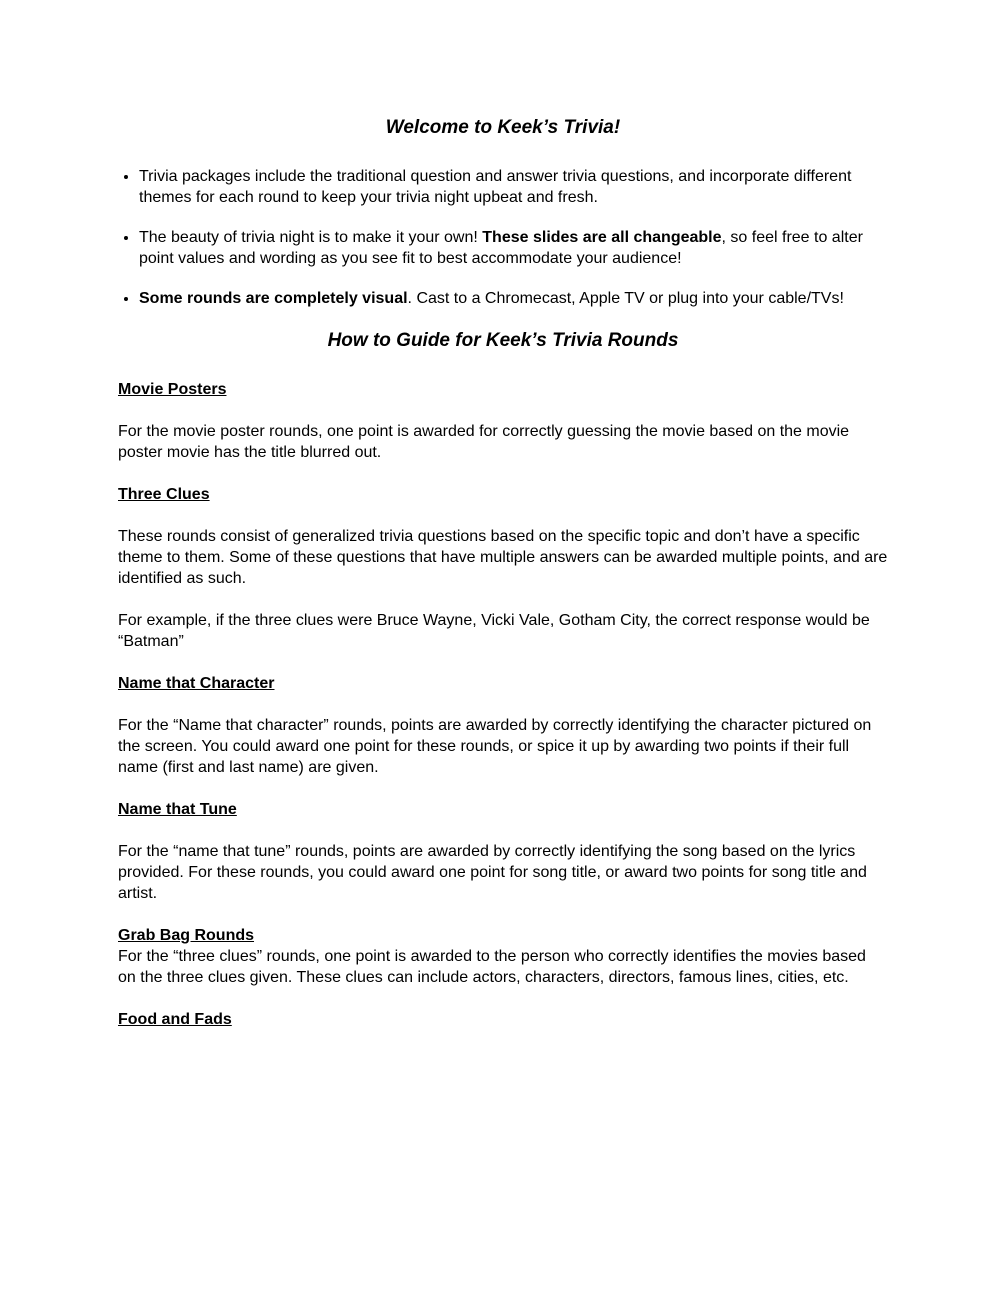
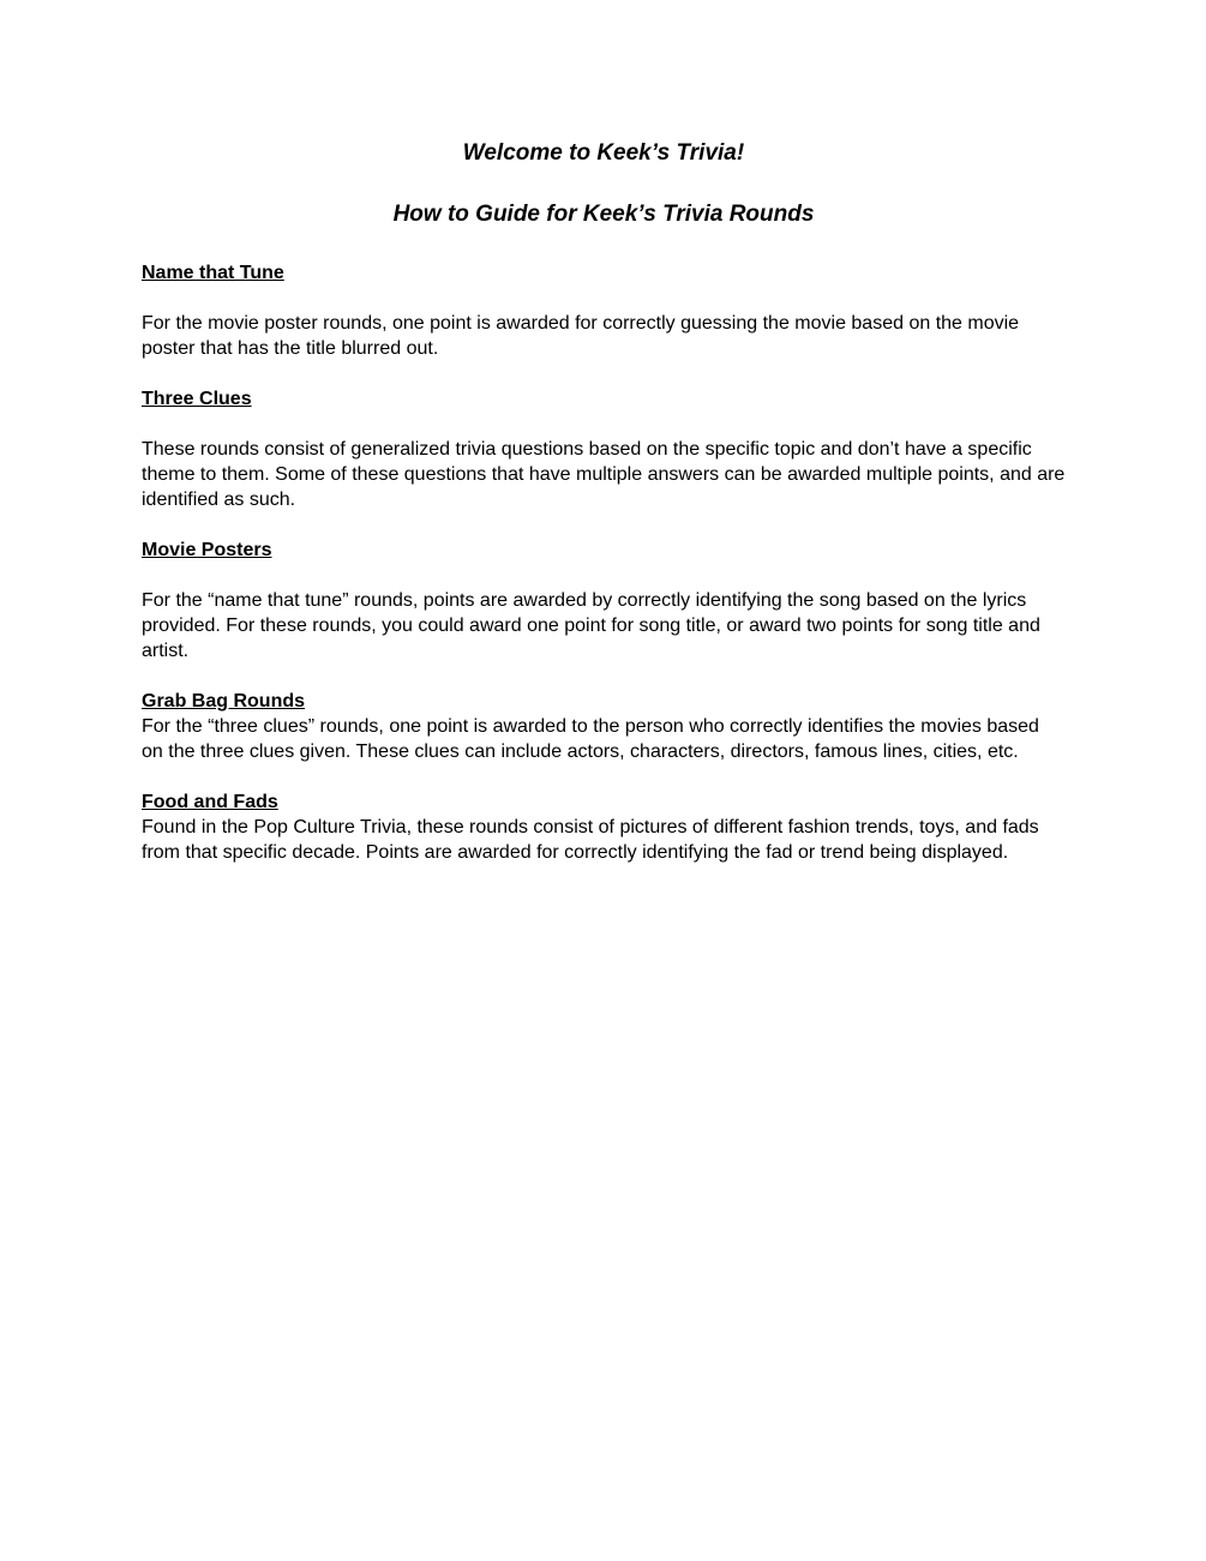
  Welcome to Keek’s Trivia!
- Trivia packages include the traditional question and answer trivia questions, and incorporate different themes for each round to keep your trivia night upbeat and fresh.
- The beauty of trivia night is to make it your own! These slides are all changeable, so feel free to alter point values and wording as you see fit to best accommodate your audience!
- Some rounds are completely visual. Cast to a Chromecast, Apple TV or plug into your cable/TVs!
  How to Guide for Keek’s Trivia Rounds
- Movie Posters
+ Name that Tune
- For the movie poster rounds, one point is awarded for correctly guessing the movie based on the movie poster movie has the title blurred out.
+ For the movie poster rounds, one point is awarded for correctly guessing the movie based on the movie poster that has the title blurred out.
  Three Clues
  These rounds consist of generalized trivia questions based on the specific topic and don’t have a specific theme to them. Some of these questions that have multiple answers can be awarded multiple points, and are identified as such.
- For example, if the three clues were Bruce Wayne, Vicki Vale, Gotham City, the correct response would be “Batman”
- Name that Character
- For the “Name that character” rounds, points are awarded by correctly identifying the character pictured on the screen. You could award one point for these rounds, or spice it up by awarding two points if their full name (first and last name) are given.
- Name that Tune
+ Movie Posters
  For the “name that tune” rounds, points are awarded by correctly identifying the song based on the lyrics provided. For these rounds, you could award one point for song title, or award two points for song title and artist.
  Grab Bag Rounds
  For the “three clues” rounds, one point is awarded to the person who correctly identifies the movies based on the three clues given. These clues can include actors, characters, directors, famous lines, cities, etc.
  Food and Fads
+ Found in the Pop Culture Trivia, these rounds consist of pictures of different fashion trends, toys, and fads from that specific decade. Points are awarded for correctly identifying the fad or trend being displayed.
